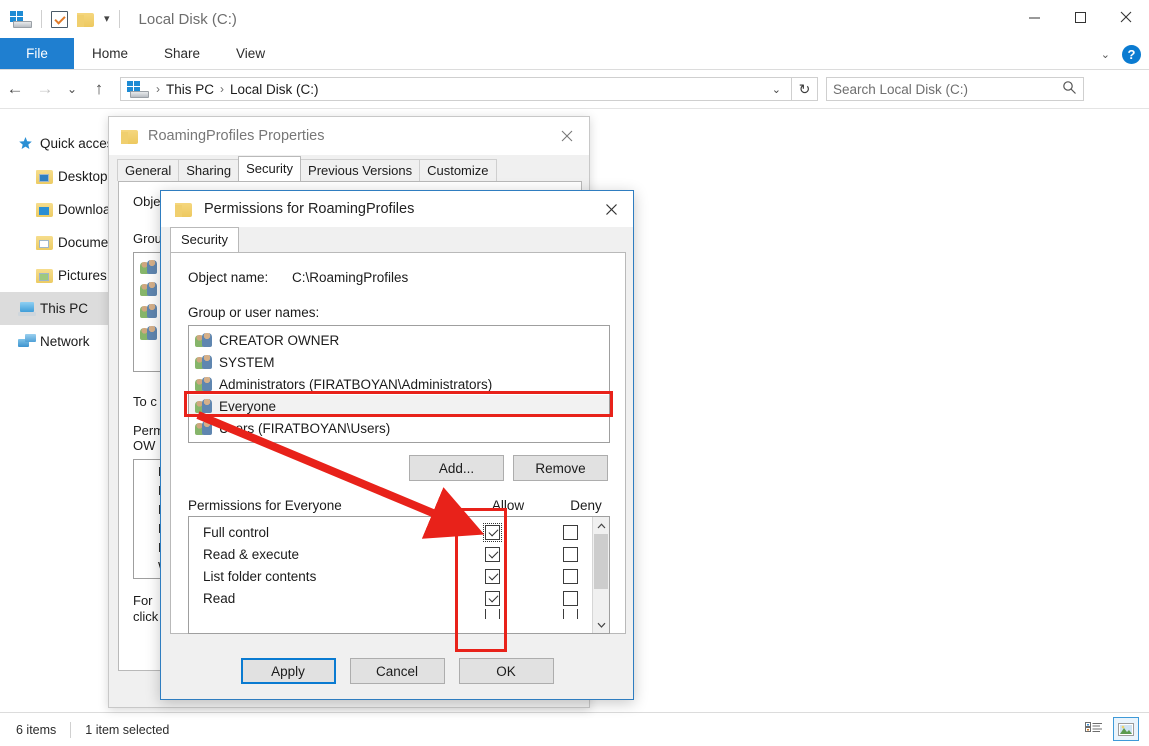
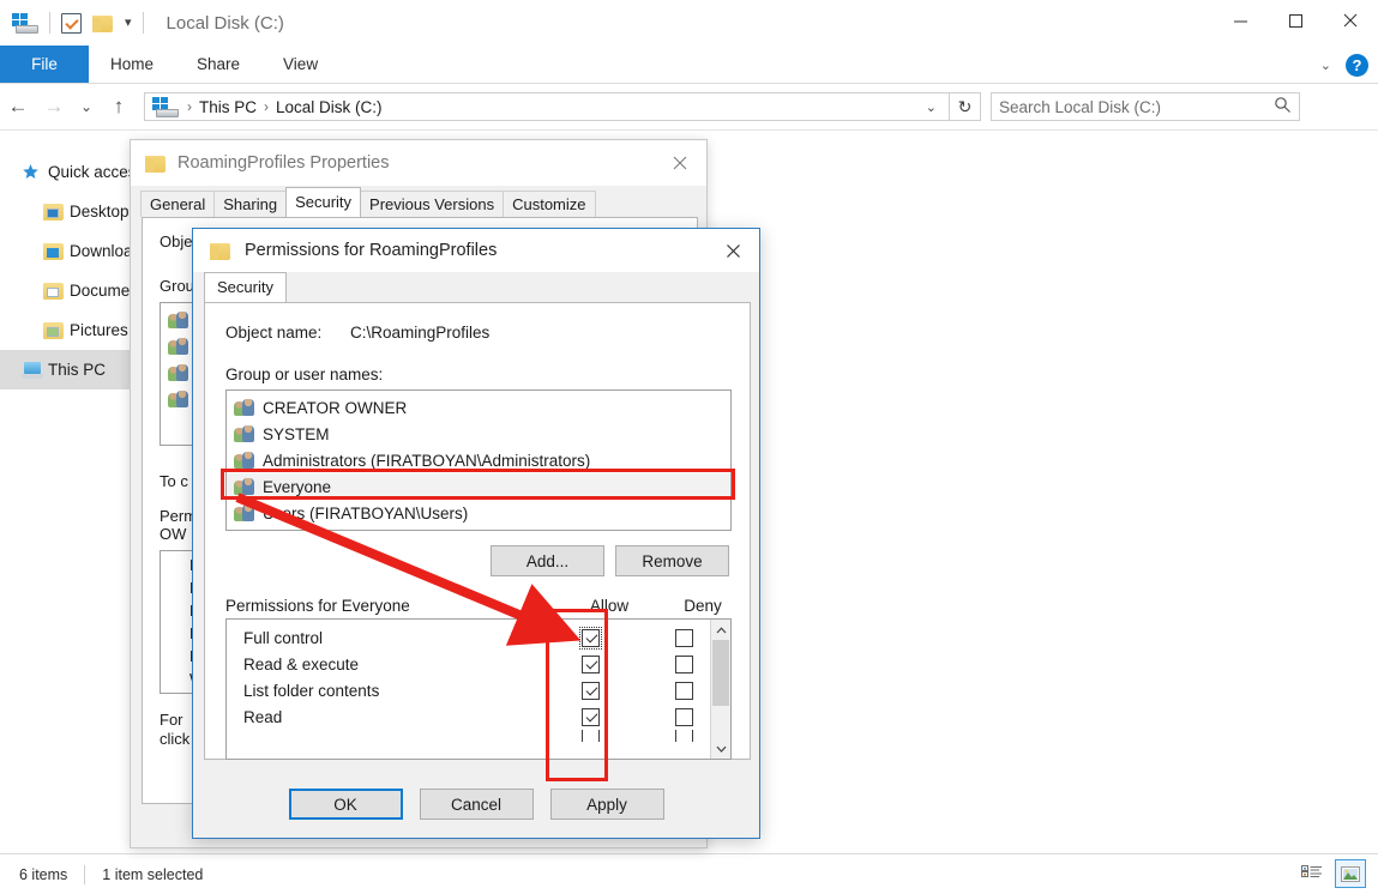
  ▾
  Local Disk (C:)
  File
  Home
  Share
  View
  ⌄
  ?
  ←
  →
  ⌄
  ↑
  ›
  This PC
  ›
  Local Disk (C:)
  ⌄
  ↻
  Search Local Disk (C:)
  Quick acce
  Desktop
  Downloa
  Pictures
  This PC
- Network
  6 items
  1 item selected
  RoamingProfiles Properties
  General
  Sharing
  Security
  Previous Versions
  Customize
  Obje
  Grou
  To c
  Perm
  OW
  For
  click
  Permissions for RoamingProfiles
  Security
  Object name:
  C:\RoamingProfiles
  Group or user names:
  CREATOR OWNER
  SYSTEM
  Administrators (FIRATBOYAN\Administrators)
  Everyone
  rs (FIRATBOYAN\Users)
  Add...
  Remove
  Permissions for Everyone
  Allow
  Deny
  Full control
  Read & execute
  List folder contents
  Read
- Apply
+ OK
  Cancel
- OK
+ Apply
